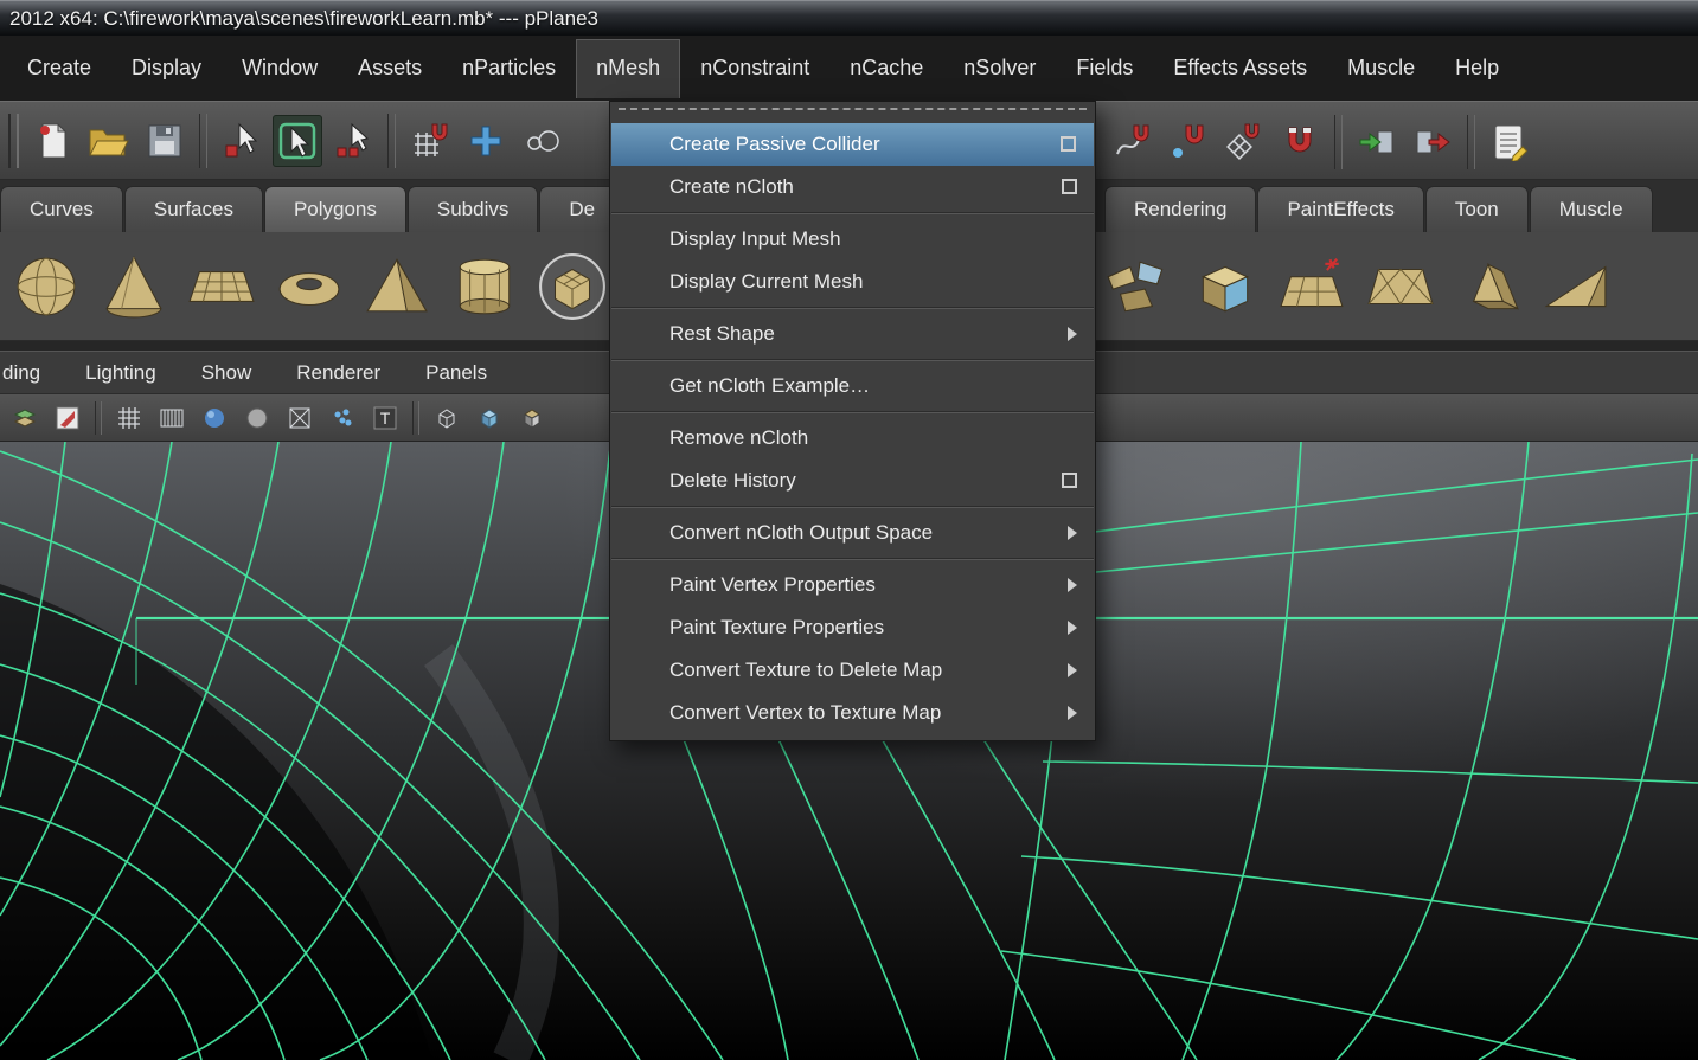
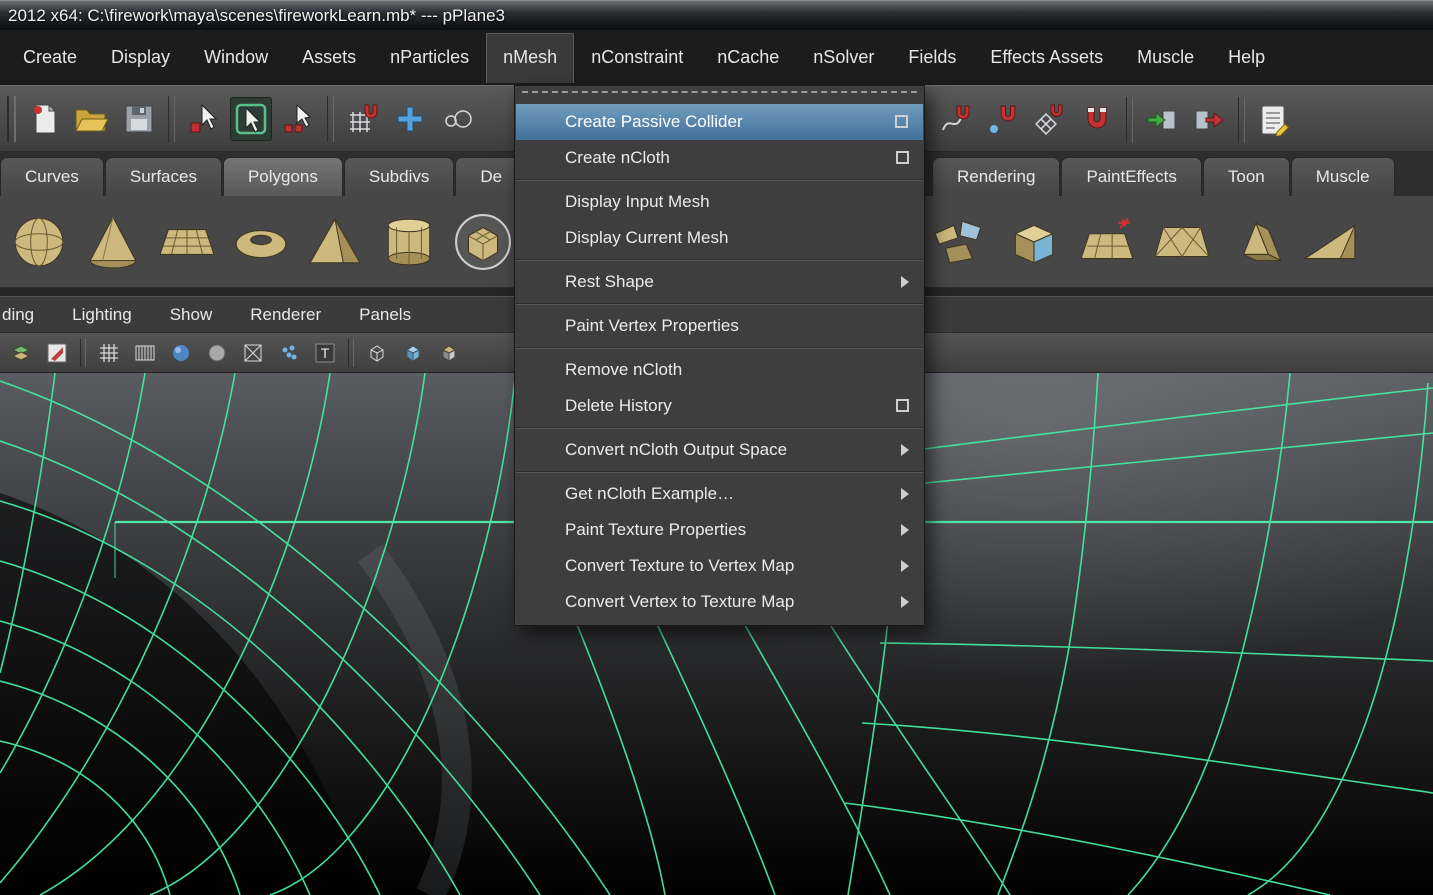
  2012 x64: C:\firework\maya\scenes\fireworkLearn.mb* --- pPlane3
  Create
  Display
  Window
  Assets
  nParticles
  nMesh
  nConstraint
  nCache
  nSolver
  Fields
  Effects Assets
  Muscle
  Help
  Curves
  Surfaces
  Polygons
  Subdivs
  De
  Rendering
  PaintEffects
  Toon
  Muscle
  ding
  Lighting
  Show
  Renderer
  Panels
  T
  Create Passive Collider
  Create nCloth
  Display Input Mesh
  Display Current Mesh
  Rest Shape
- Get nCloth Example…
+ Paint Vertex Properties
  Remove nCloth
  Delete History
  Convert nCloth Output Space
- Paint Vertex Properties
+ Get nCloth Example…
  Paint Texture Properties
- Convert Texture to Delete Map
+ Convert Texture to Vertex Map
  Convert Vertex to Texture Map
